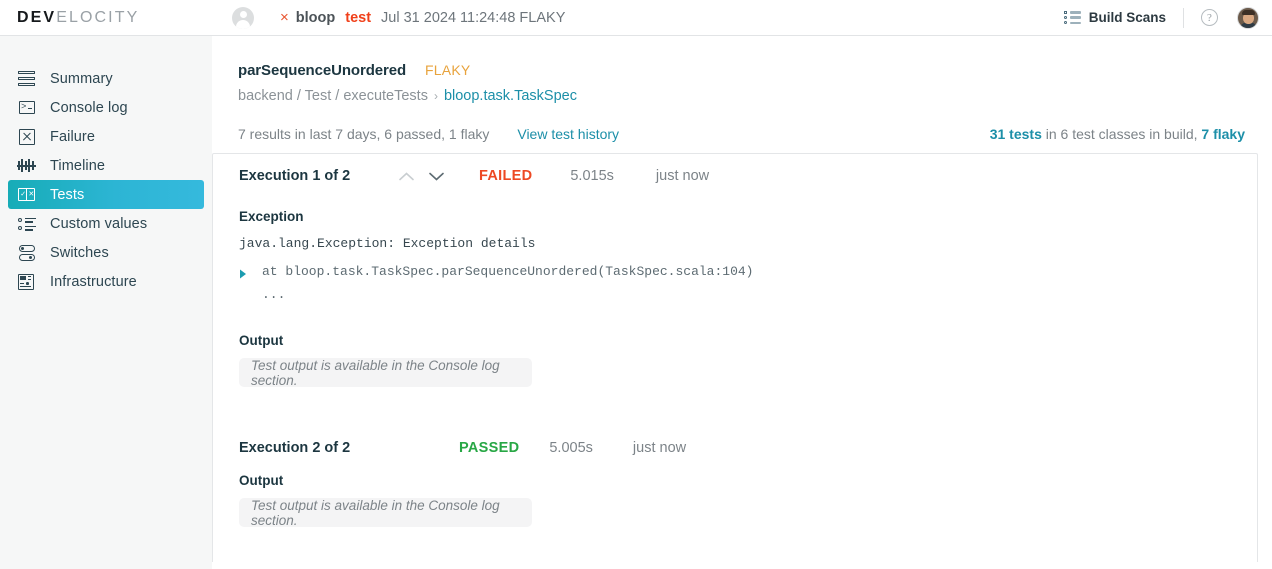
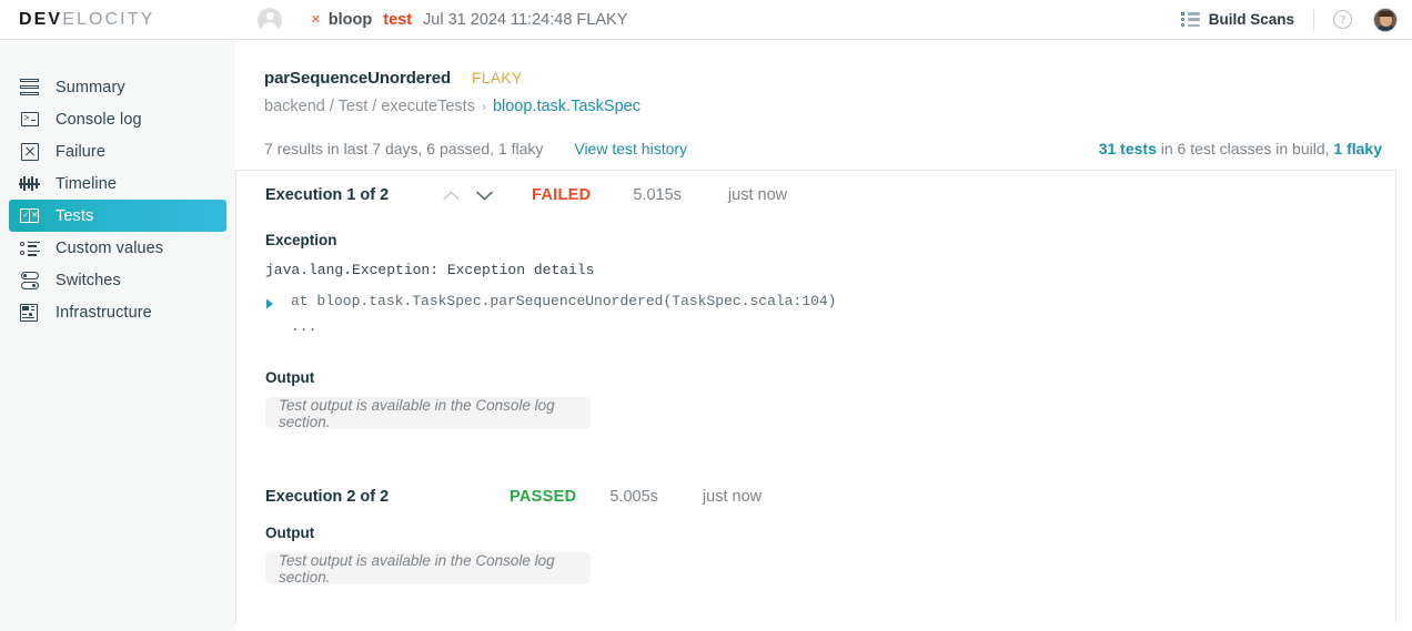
  DEV
  ELOCITY
  ×
  bloop
  test
  Jul 31 2024 11:24:48 FLAKY
  Build Scans
  ?
  Summary
  >
  Console log
  Failure
  Timeline
  Tests
  Custom values
  Switches
  Infrastructure
  parSequenceUnordered
  FLAKY
  backend / Test / executeTests
  ›
  bloop.task.TaskSpec
  7 results in last 7 days, 6 passed, 1 flaky
  View test history
- 31 tests in 6 test classes in build, 7 flaky
+ 31 tests in 6 test classes in build, 1 flaky
  Execution 1 of 2
  FAILED
  5.015s
  just now
  Exception
  java.lang.Exception: Exception details
  at bloop.task.TaskSpec.parSequenceUnordered(TaskSpec.scala:104)
  ...
  Output
  Test output is available in the Console log section.
  Execution 2 of 2
  PASSED
  5.005s
  just now
  Output
  Test output is available in the Console log section.
